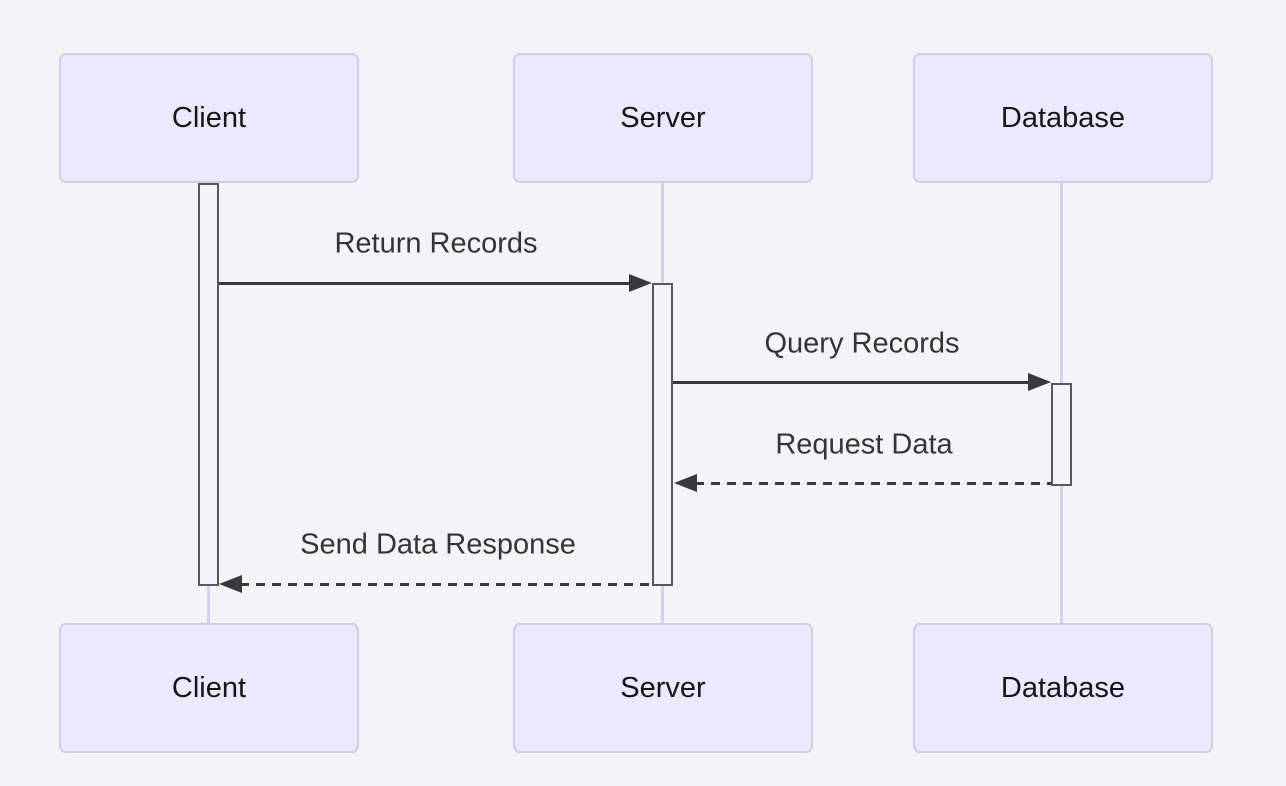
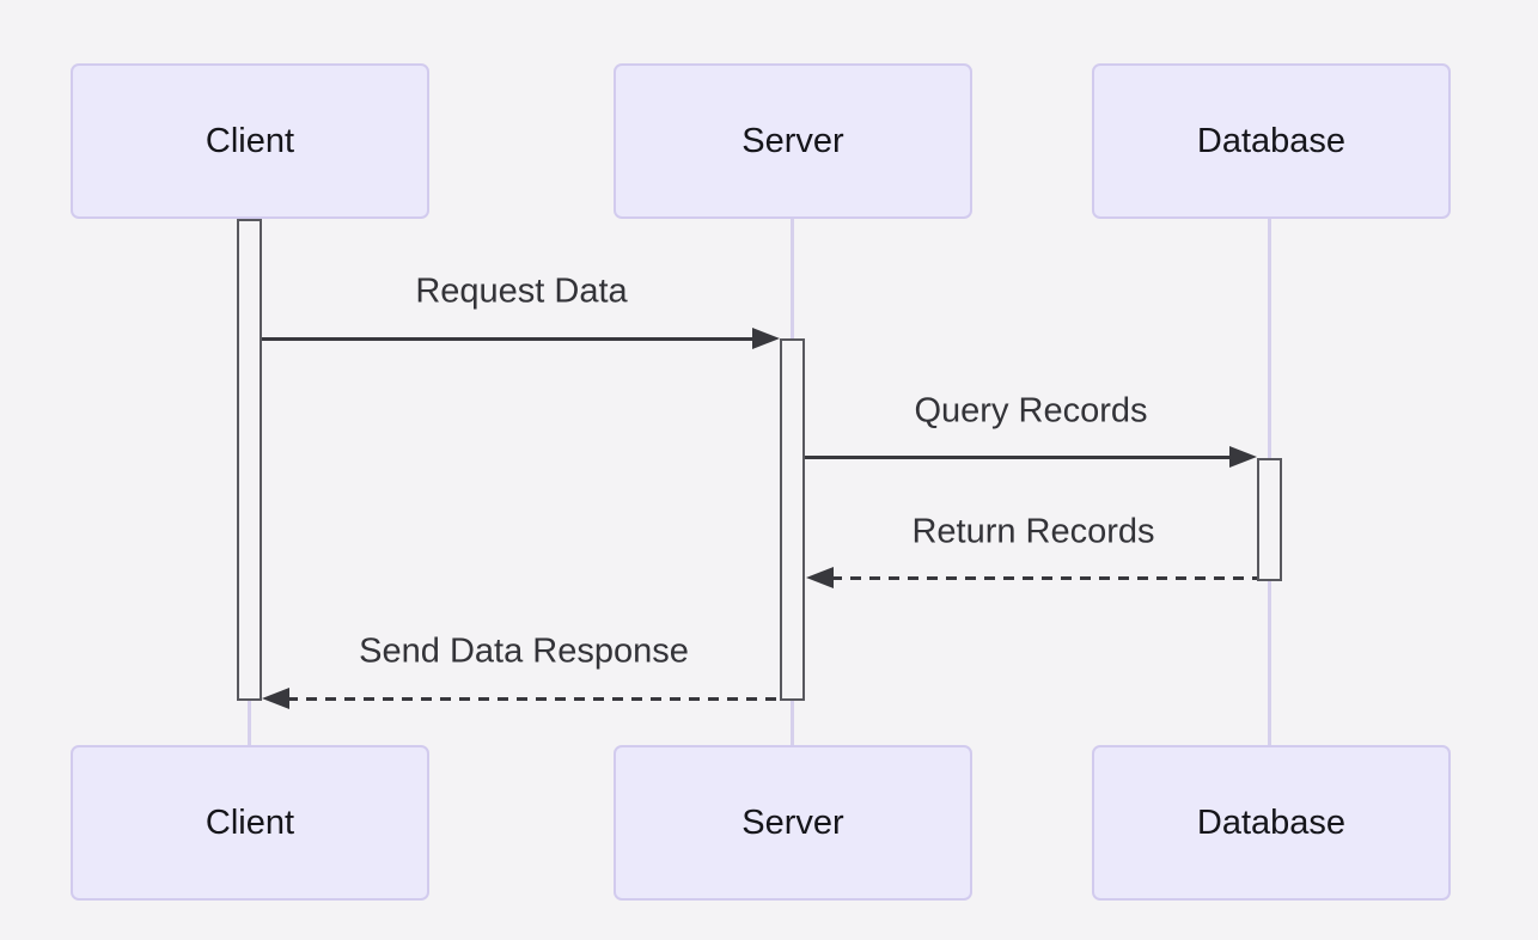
- Return Records
+ Request Data
  Query Records
- Request Data
+ Return Records
  Send Data Response
  Client
  Server
  Database
  Client
  Server
  Database
